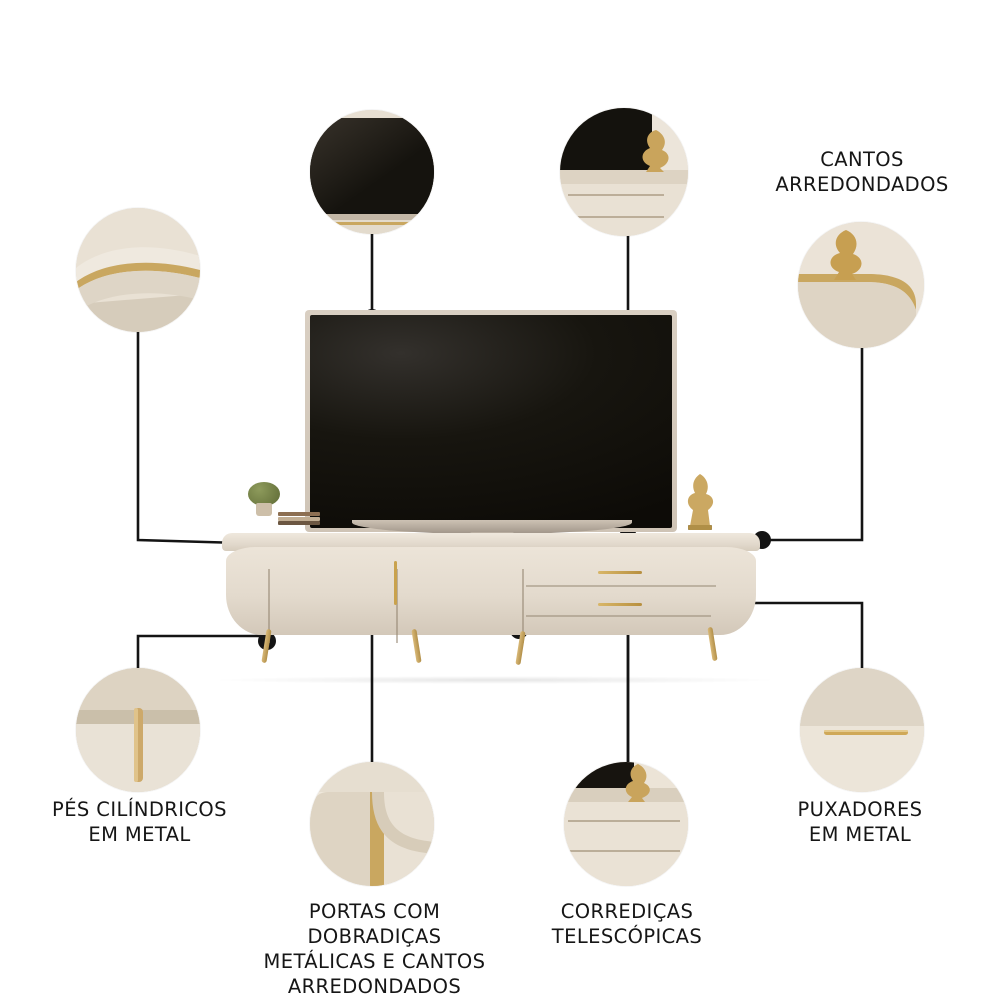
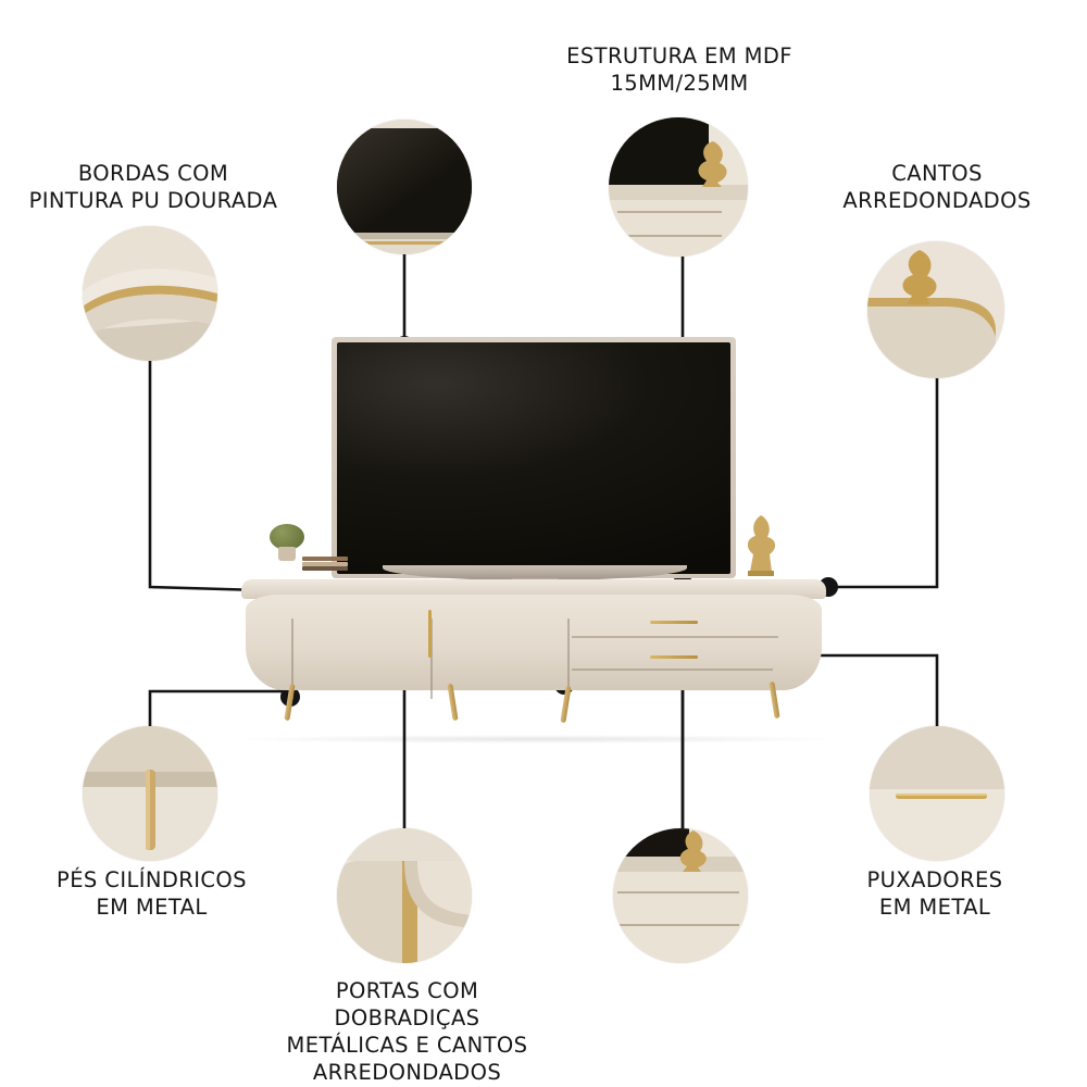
+ ESTRUTURA EM MDF
+ 15MM/25MM
+ BORDAS COM
+ PINTURA PU DOURADA
  CANTOS
  ARREDONDADOS
  PÉS CILÍNDRICOS
  EM METAL
  PORTAS COM
  DOBRADIÇAS
  METÁLICAS E CANTOS
  ARREDONDADOS
- CORREDIÇAS
- TELESCÓPICAS
  PUXADORES
  EM METAL
